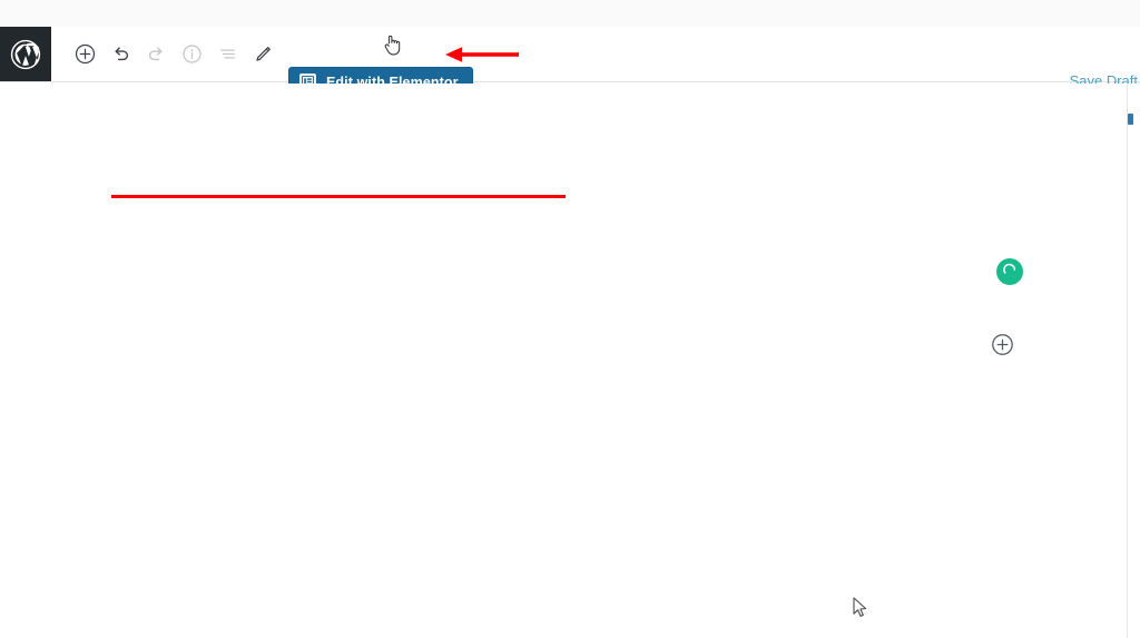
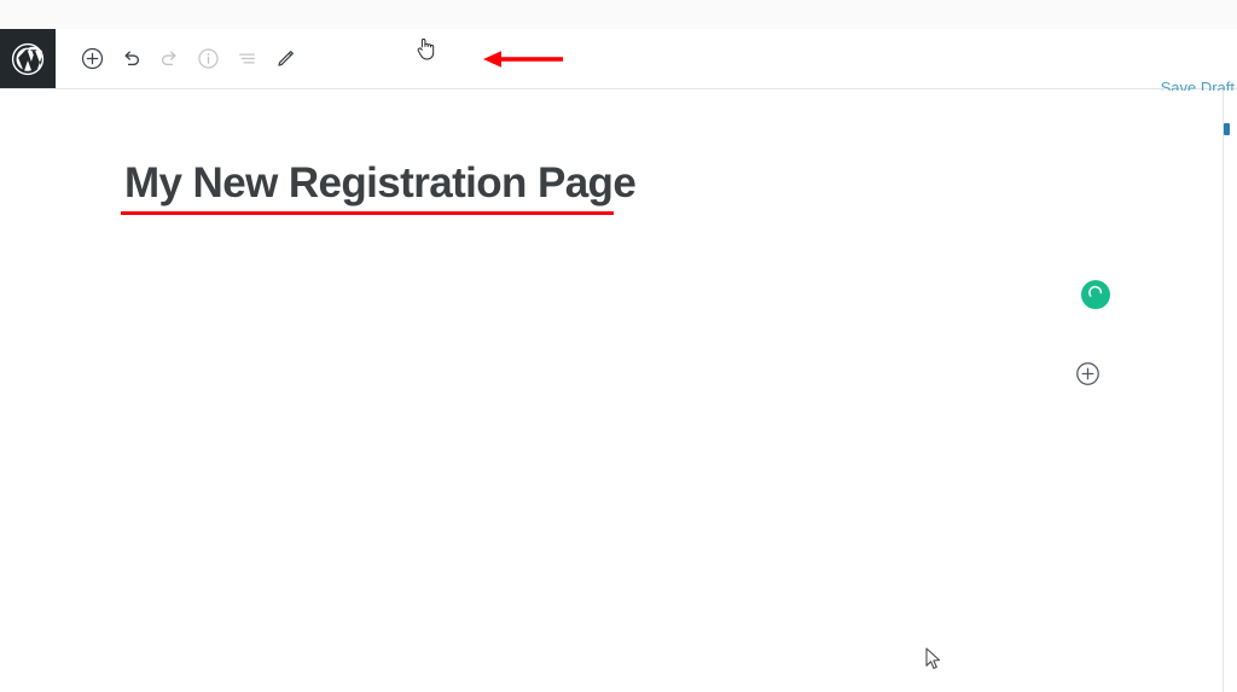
- Edit with Elementor
  Save Draft
+ My New Registration Page
